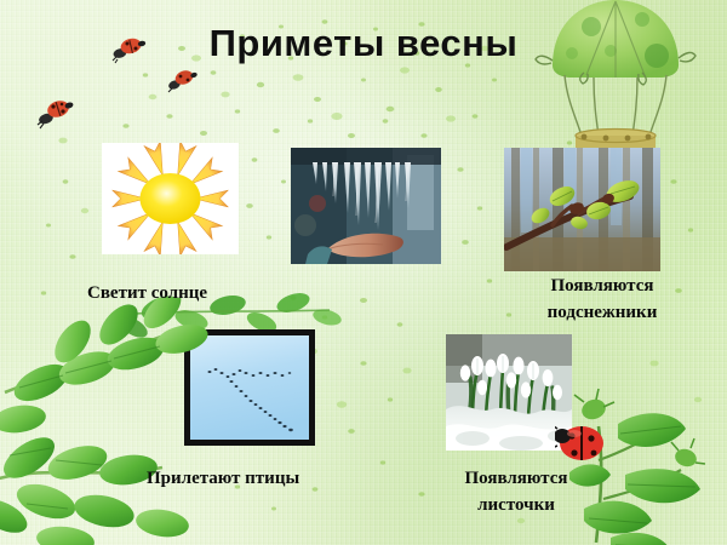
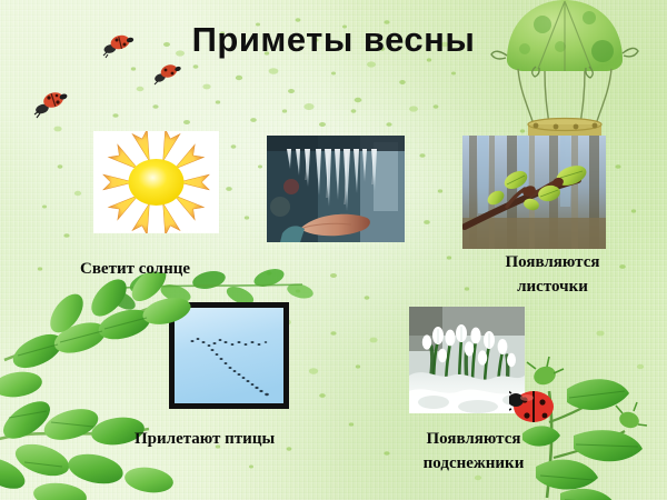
  Приметы весны
  Светит солнце
  Появляются
- подснежники
+ листочки
  Прилетают птицы
  Появляются
- листочки
+ подснежники
